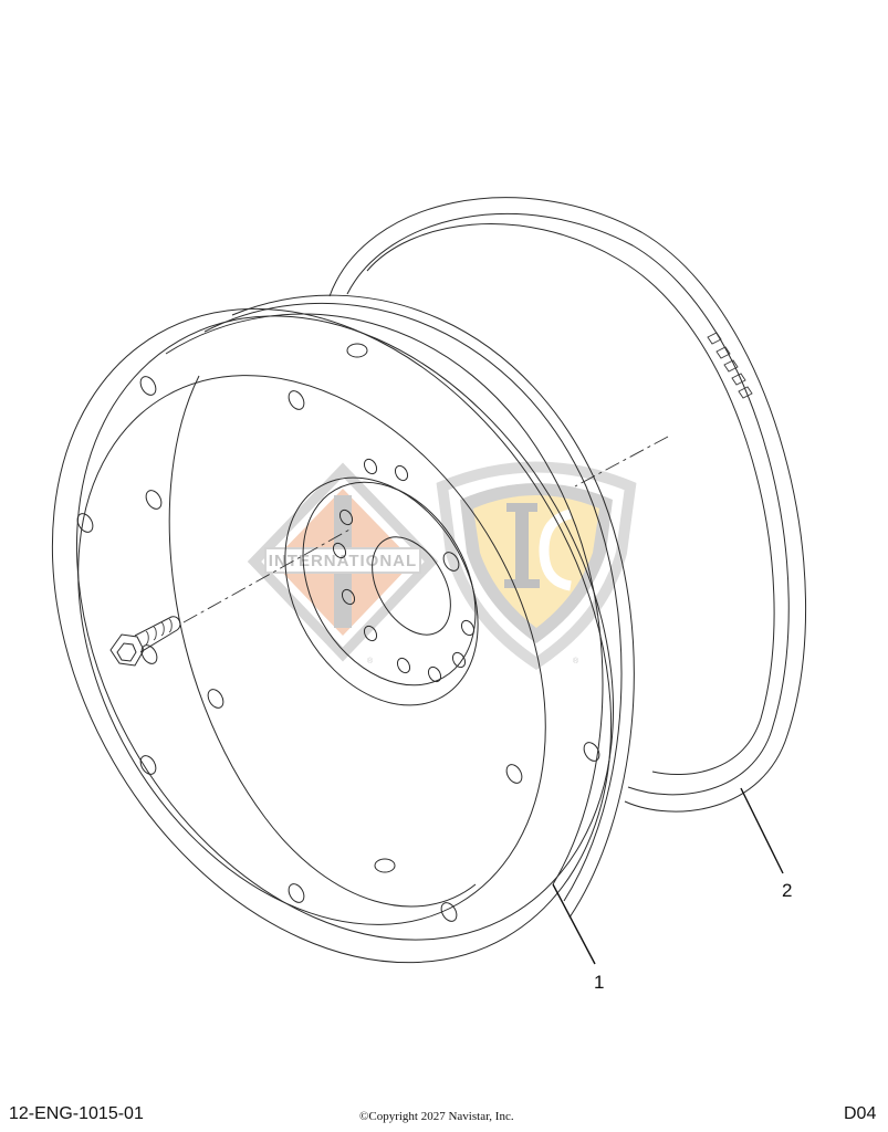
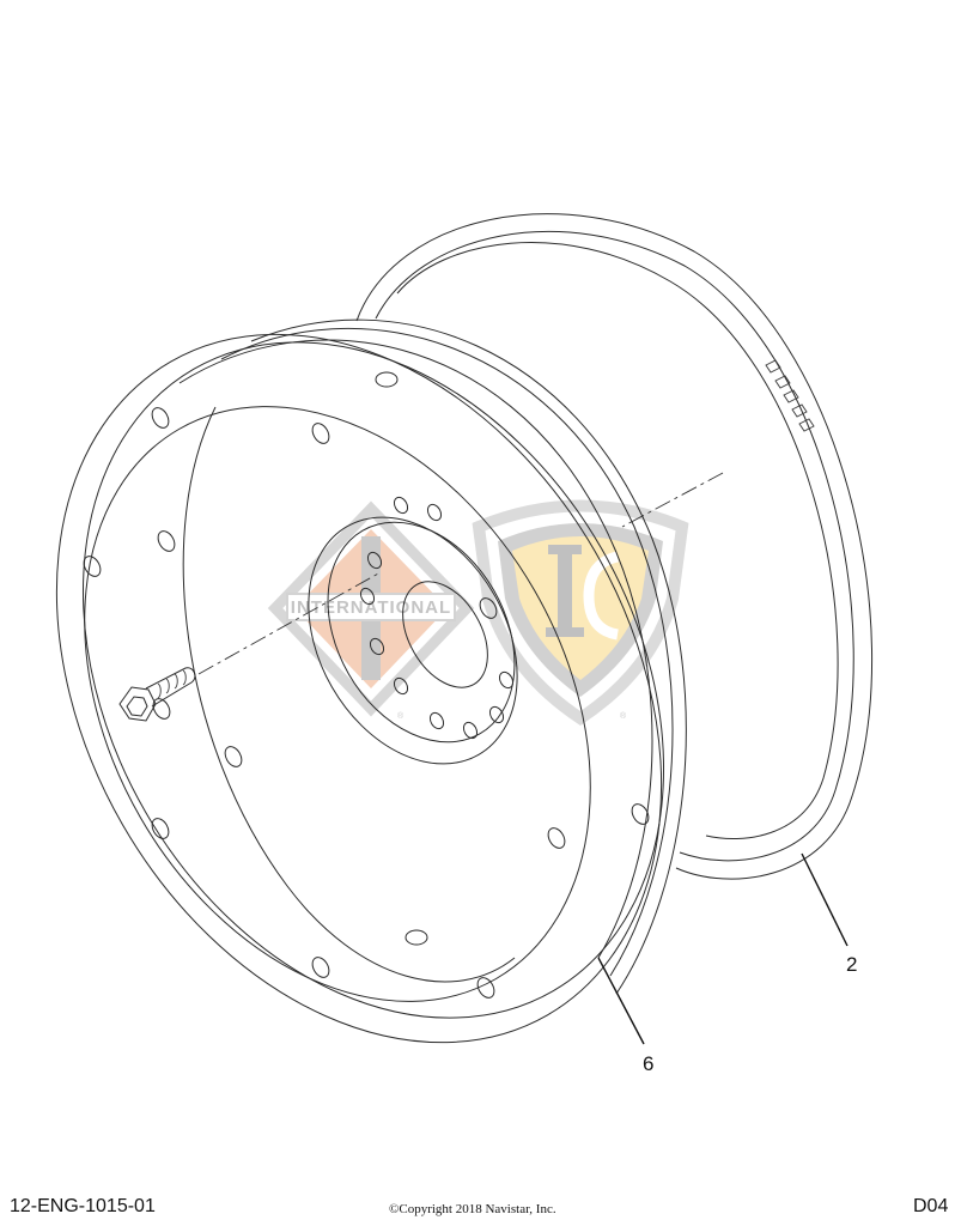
  INERNATINAL
- 1
+ 6
  2
  12-ENG-1015-01
- ©Copyright 2027 Navistar, Inc.
+ ©Copyright 2018 Navistar, Inc.
  D04
